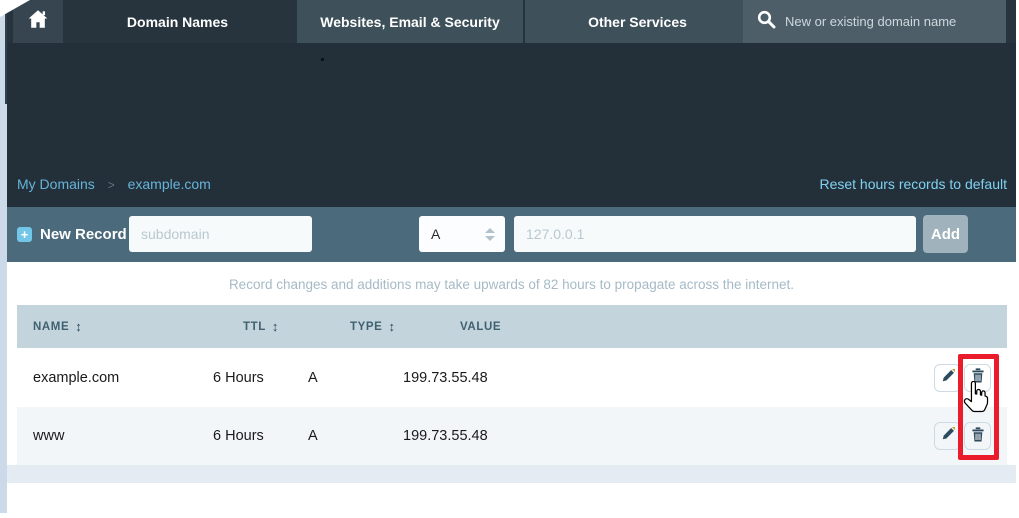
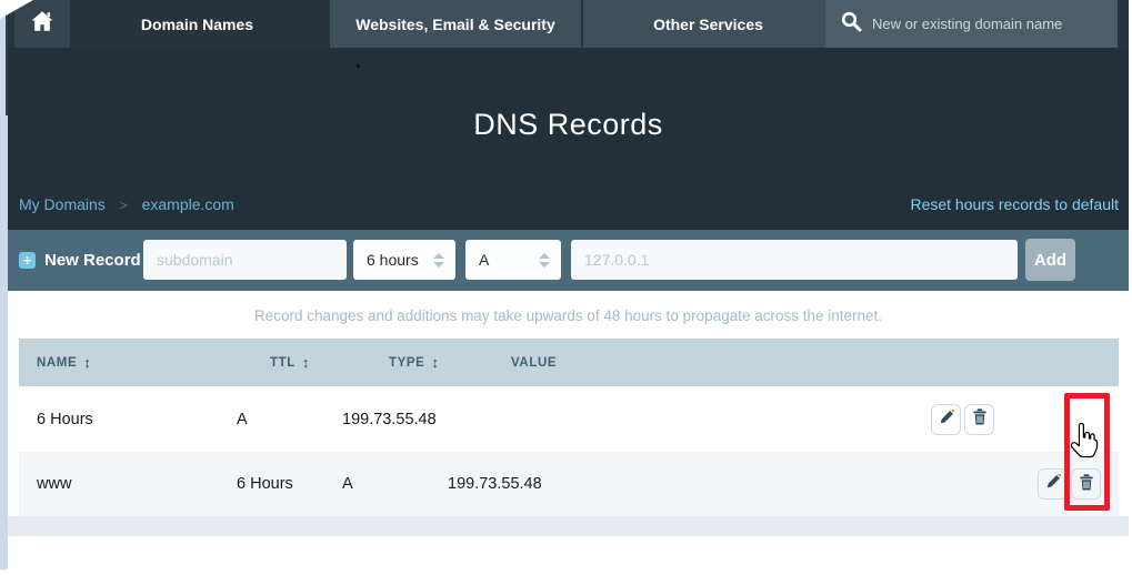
  Domain Names
  Websites, Email & Security
  Other Services
  New or existing domain name
+ DNS Records
  My Domains > example.com
  Reset hours records to default
  +
  New Record
  subdomain
+ 6 hours
  A
  127.0.0.1
  Add
- Record changes and additions may take upwards of 82 hours to propagate across the internet.
+ Record changes and additions may take upwards of 48 hours to propagate across the internet.
  NAME
  ↕
  TTL
  ↕
  TYPE
  ↕
  VALUE
- example.com
  6 Hours
  A
  199.73.55.48
  www
  6 Hours
  A
  199.73.55.48
